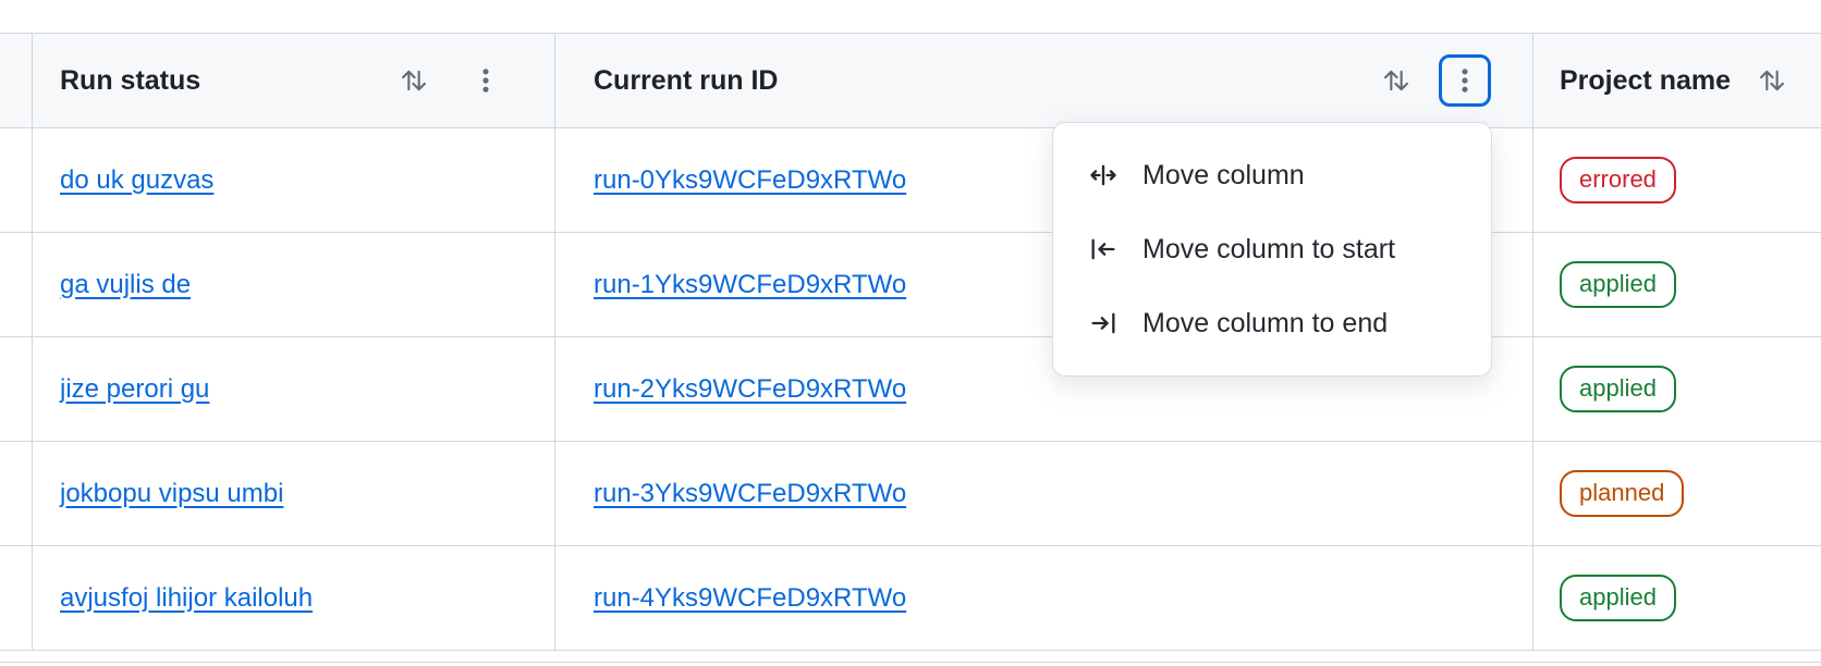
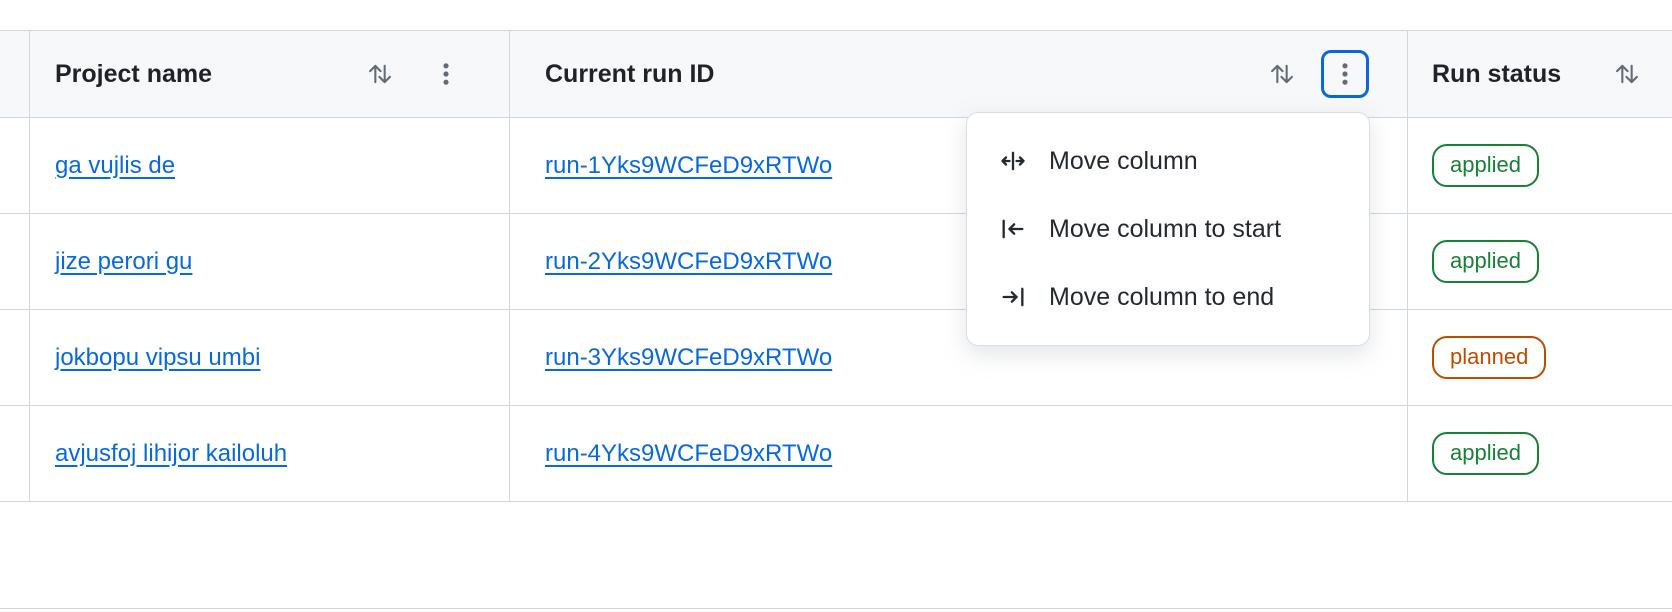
- Run status
+ Project name
  Current run ID
- Project name
+ Run status
- do uk guzvas
- run-0Yks9WCFeD9xRTWo
- errored
  ga vujlis de
  run-1Yks9WCFeD9xRTWo
  applied
  jize perori gu
  run-2Yks9WCFeD9xRTWo
  applied
  jokbopu vipsu umbi
  run-3Yks9WCFeD9xRTWo
  planned
  avjusfoj lihijor kailoluh
  run-4Yks9WCFeD9xRTWo
  applied
  Move column
  Move column to start
  Move column to end
